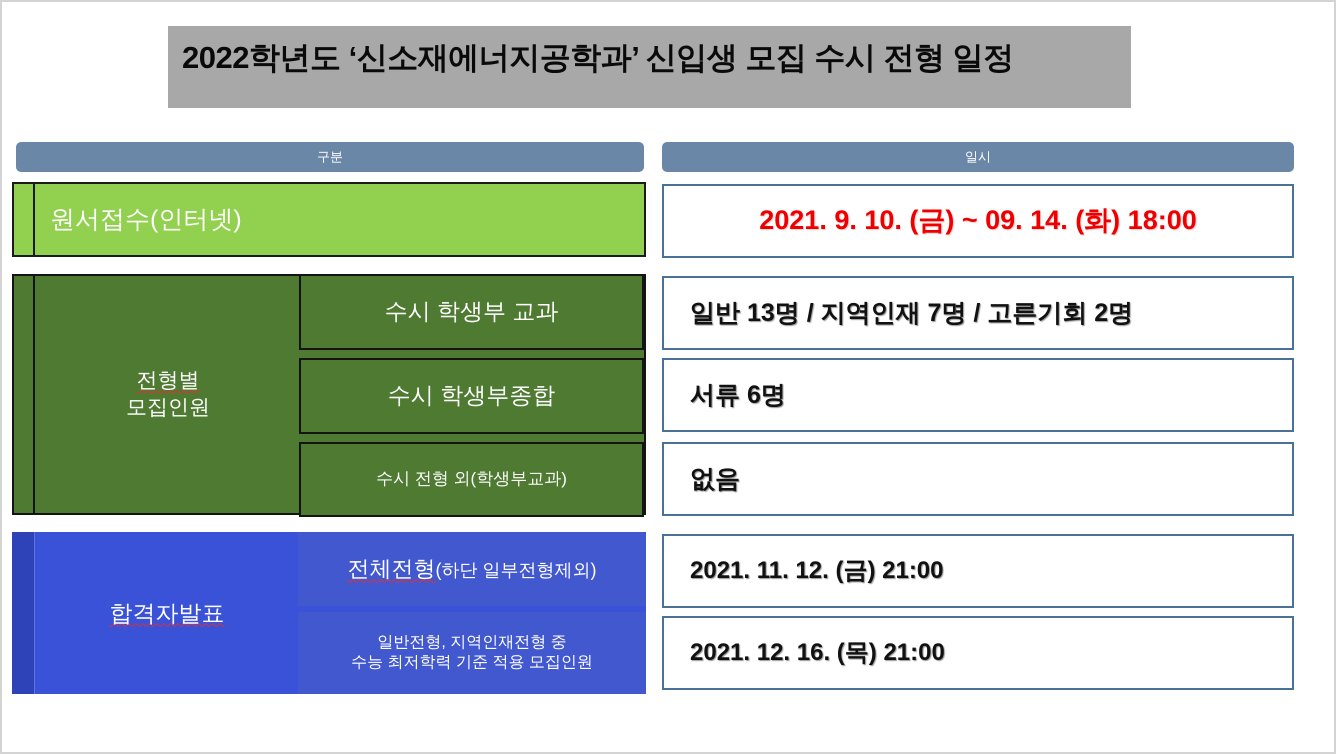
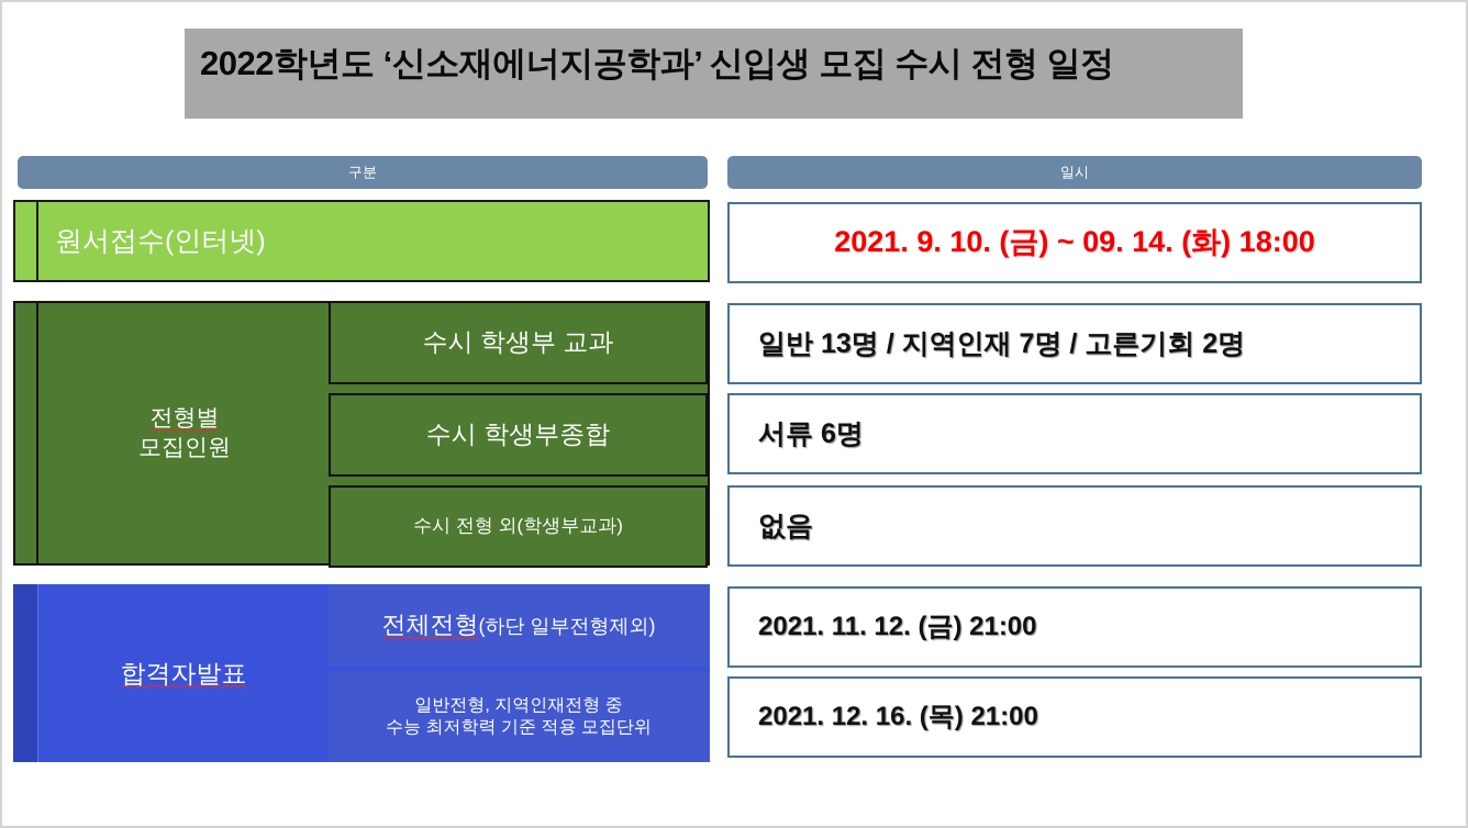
  2022학년도 ‘신소재에너지공학과’ 신입생 모집 수시 전형 일정
  구분
  일시
  원서접수(인터넷)
  2021. 9. 10. (금) ~ 09. 14. (화) 18:00
  전형별
  모집인원
  수시 학생부 교과
  수시 학생부종합
  수시 전형 외(학생부교과)
  일반 13명 / 지역인재 7명 / 고른기회 2명
  서류 6명
  없음
  합격자발표
  전체전형(하단 일부전형제외)
  일반전형, 지역인재전형 중
- 수능 최저학력 기준 적용 모집인원
+ 수능 최저학력 기준 적용 모집단위
  2021. 11. 12. (금) 21:00
  2021. 12. 16. (목) 21:00
